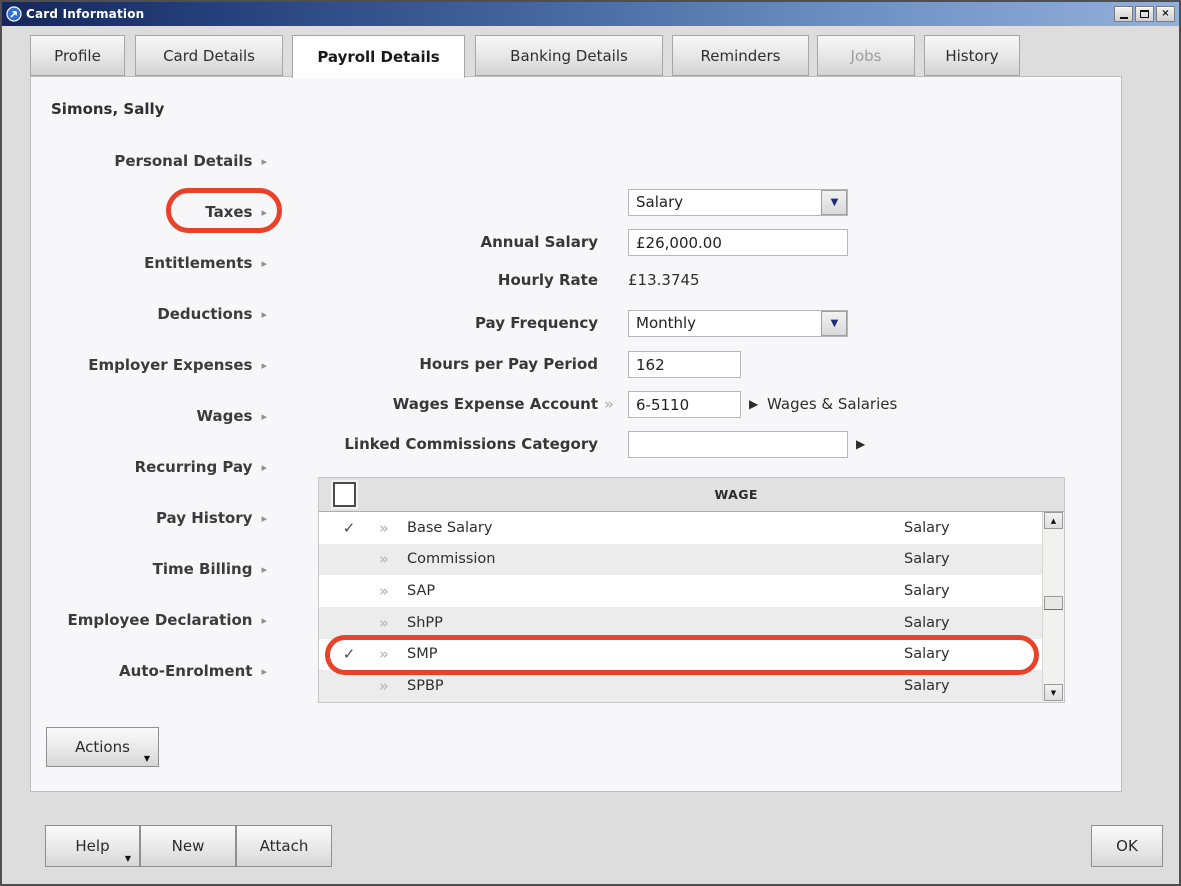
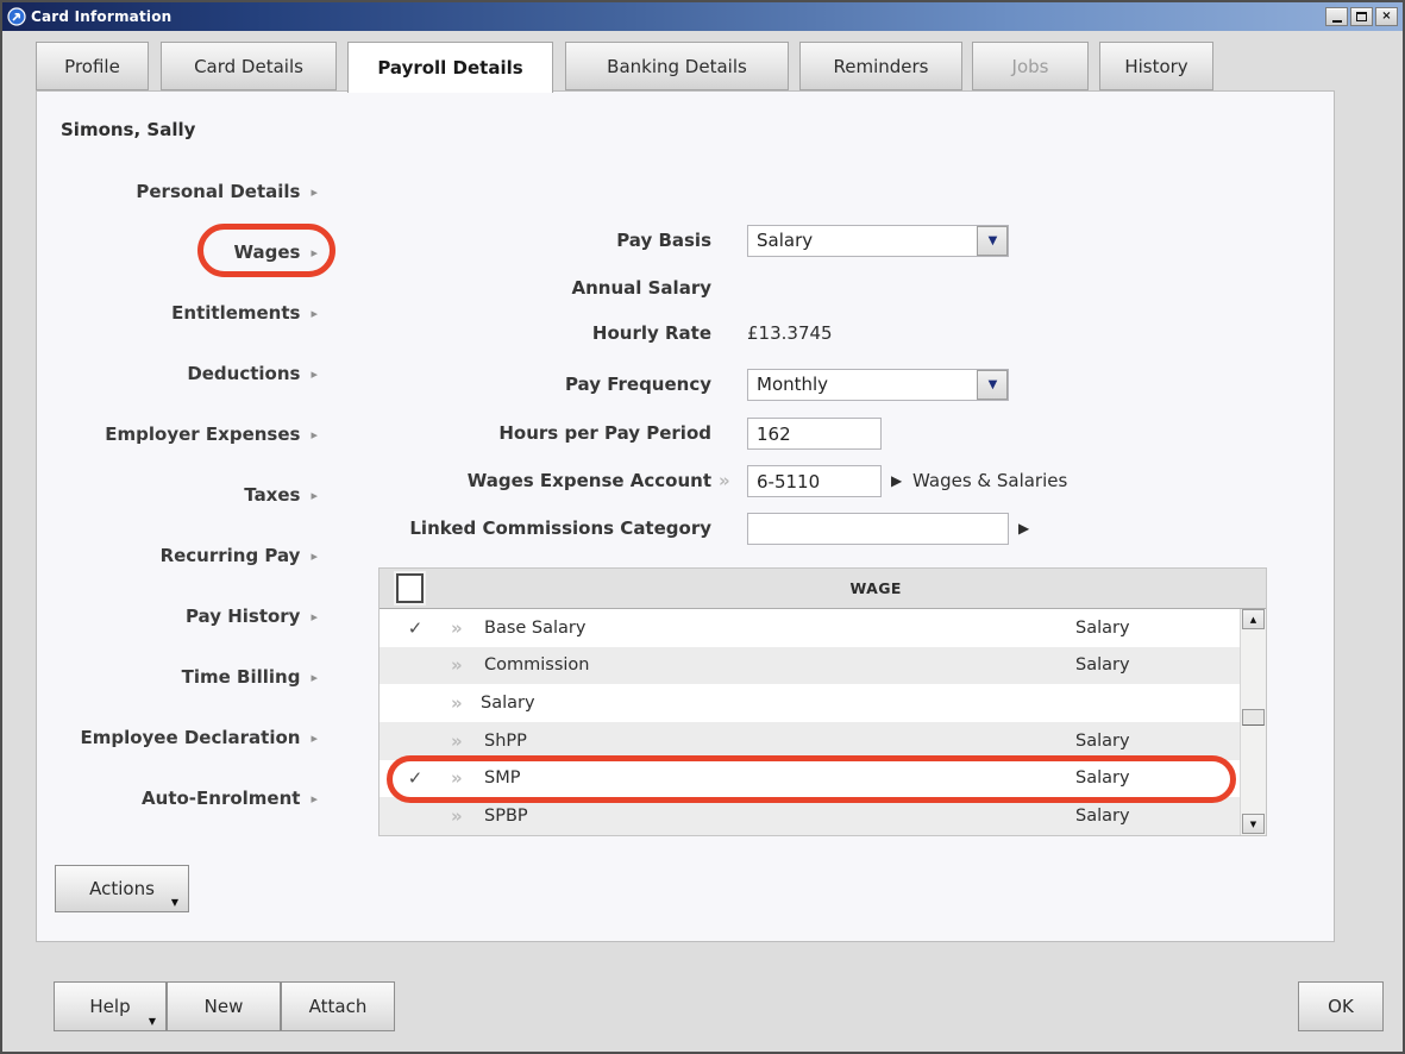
  Card Information
  ×
  Profile
  Card Details
  Payroll Details
  Banking Details
  Reminders
  Jobs
  History
  Simons, Sally
  Personal Details
  ▸
- Taxes
+ Wages
  ▸
  Entitlements
  ▸
  Deductions
  ▸
  Employer Expenses
  ▸
- Wages
+ Taxes
  ▸
  Recurring Pay
  ▸
  Pay History
  ▸
  Time Billing
  ▸
  Employee Declaration
  ▸
  Auto-Enrolment
  ▸
+ Pay Basis
  Salary
  ▼
  Annual Salary
- £26,000.00
  Hourly Rate
  £13.3745
  Pay Frequency
  Monthly
  ▼
  Hours per Pay Period
  162
  Wages Expense Account
  »
  6-5110
  ▶
  Wages & Salaries
  Linked Commissions Category
  ▶
  WAGE
  ✓
  »
  Base Salary
  Salary
  »
  Commission
  Salary
  »
- SAP
  Salary
  »
  ShPP
  Salary
  ✓
  »
  SMP
  Salary
  »
  SPBP
  Salary
  ▲
  ▼
  Actions
  ▼
  Help
  ▼
  New
  Attach
  OK
